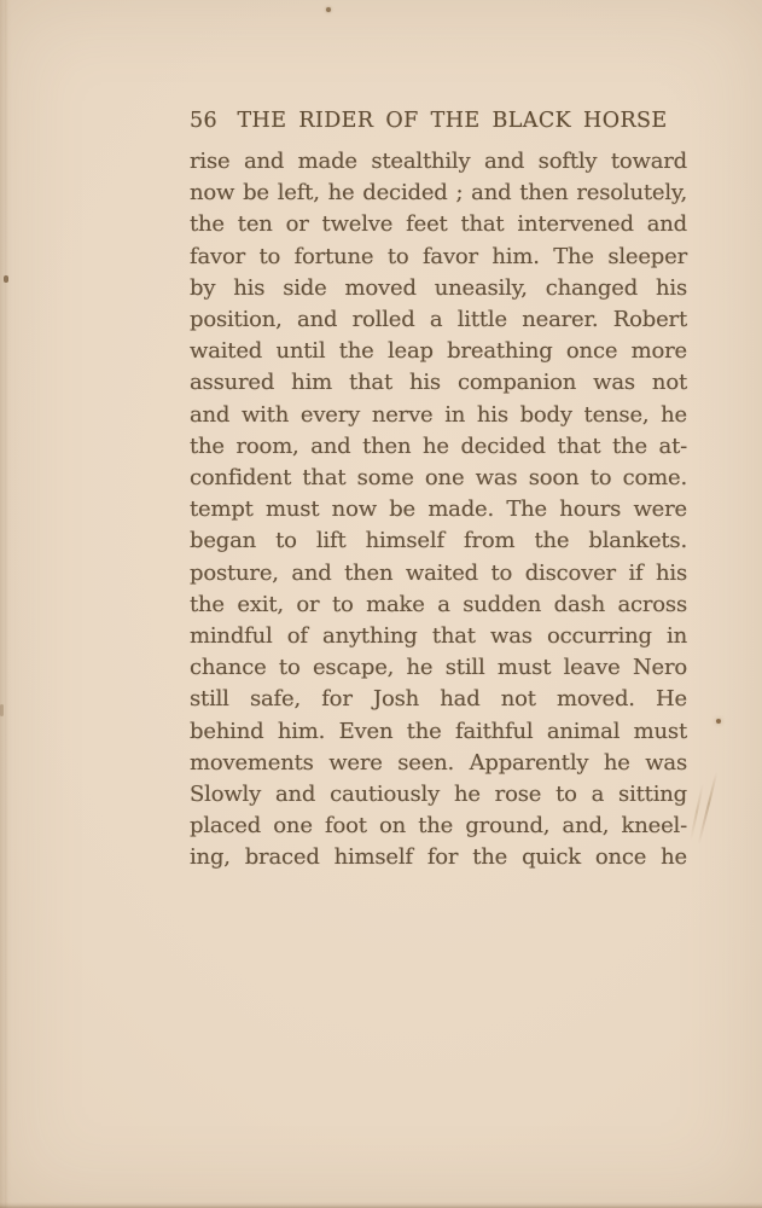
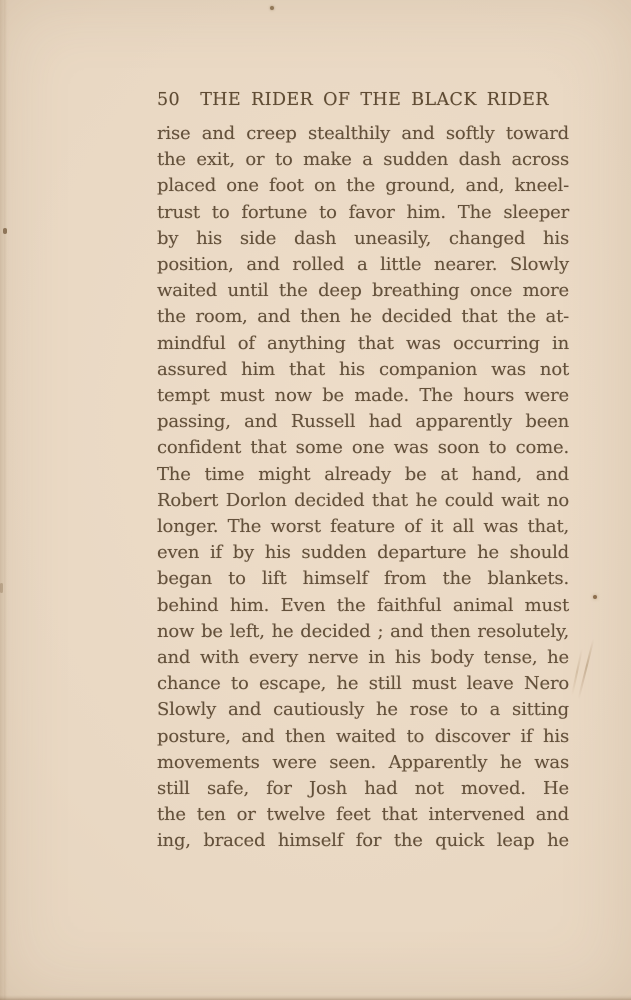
- 56
+ 50
- THE RIDER OF THE BLACK HORSE
+ THE RIDER OF THE BLACK RIDER
- rise and made stealthily and softly toward
+ rise and creep stealthily and softly toward
- now be left, he decided ; and then resolutely,
+ the exit, or to make a sudden dash across
- the ten or twelve feet that intervened and
+ placed one foot on the ground, and, kneel-
- favor to fortune to favor him. The sleeper
+ trust to fortune to favor him. The sleeper
- by his side moved uneasily, changed his
+ by his side dash uneasily, changed his
- position, and rolled a little nearer. Robert
+ position, and rolled a little nearer. Slowly
- waited until the leap breathing once more
+ waited until the deep breathing once more
- assured him that his companion was not
+ the room, and then he decided that the at-
- and with every nerve in his body tense, he
+ mindful of anything that was occurring in
- the room, and then he decided that the at-
+ assured him that his companion was not
- confident that some one was soon to come.
+ tempt must now be made. The hours were
+ passing, and Russell had apparently been
- tempt must now be made. The hours were
+ confident that some one was soon to come.
+ The time might already be at hand, and
+ Robert Dorlon decided that he could wait no
+ longer. The worst feature of it all was that,
+ even if by his sudden departure he should
  began to lift himself from the blankets.
- posture, and then waited to discover if his
+ behind him. Even the faithful animal must
- the exit, or to make a sudden dash across
+ now be left, he decided ; and then resolutely,
- mindful of anything that was occurring in
+ and with every nerve in his body tense, he
  chance to escape, he still must leave Nero
- still safe, for Josh had not moved. He
+ Slowly and cautiously he rose to a sitting
- behind him. Even the faithful animal must
+ posture, and then waited to discover if his
  movements were seen. Apparently he was
- Slowly and cautiously he rose to a sitting
+ still safe, for Josh had not moved. He
- placed one foot on the ground, and, kneel-
+ the ten or twelve feet that intervened and
- ing, braced himself for the quick once he
+ ing, braced himself for the quick leap he
